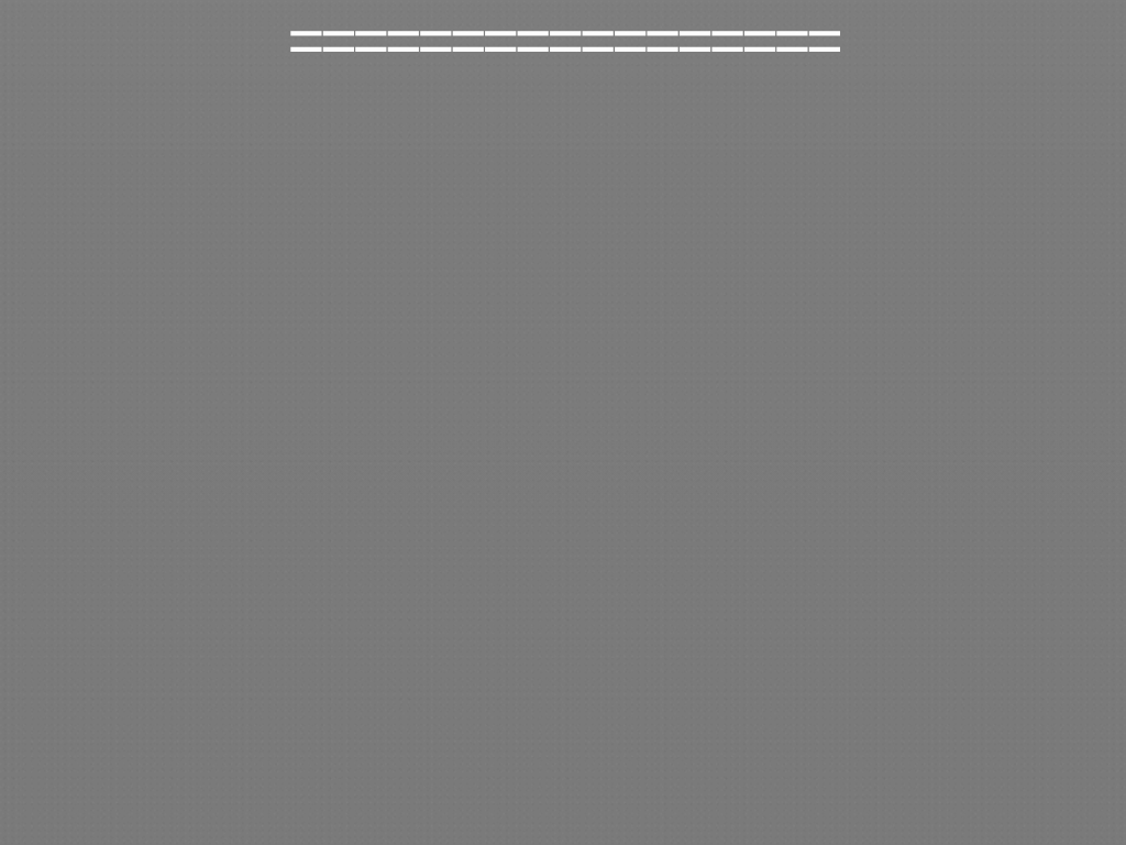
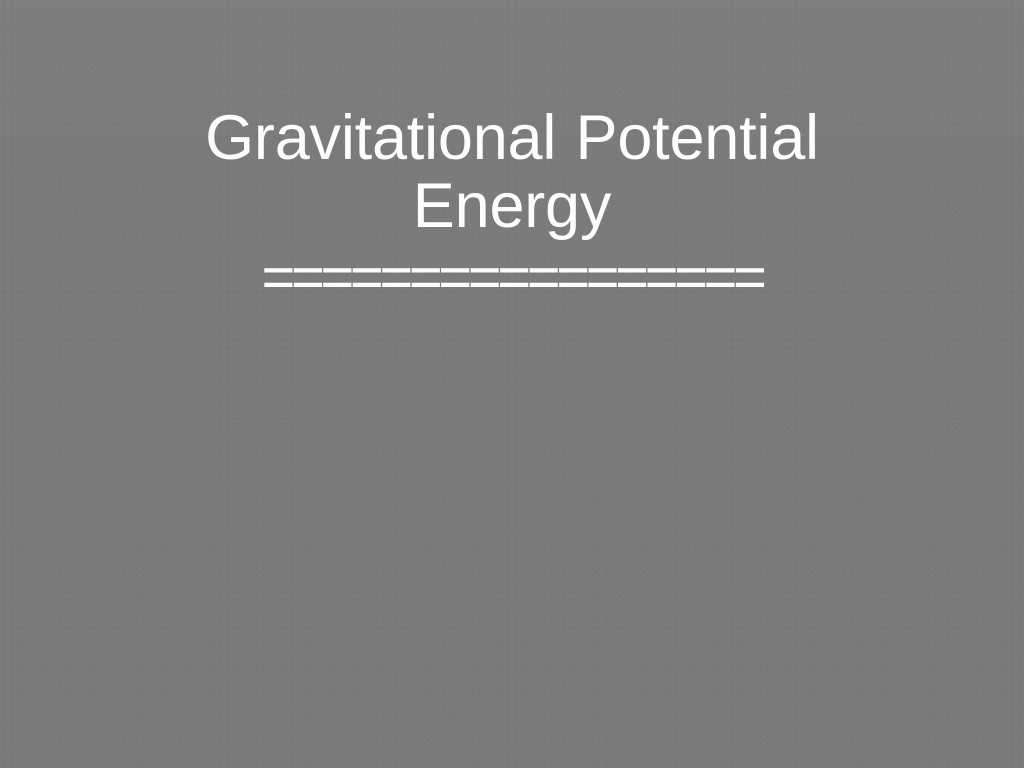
+ Gravitational Potential Energy
  =================
